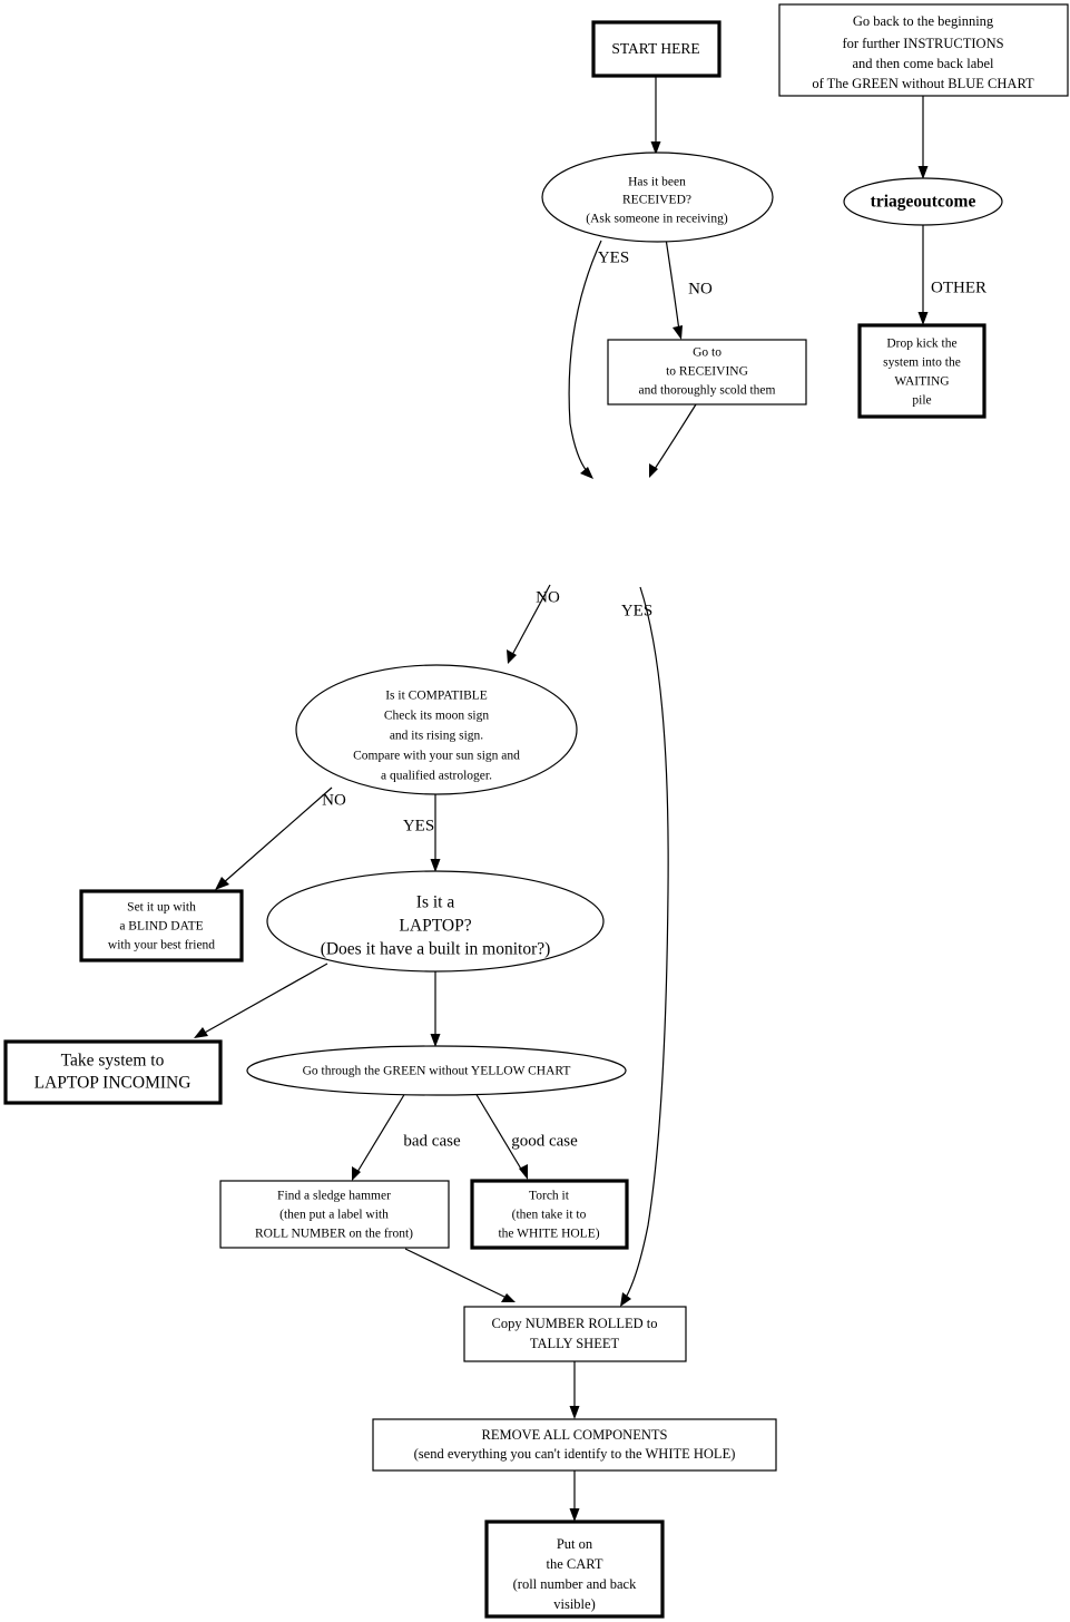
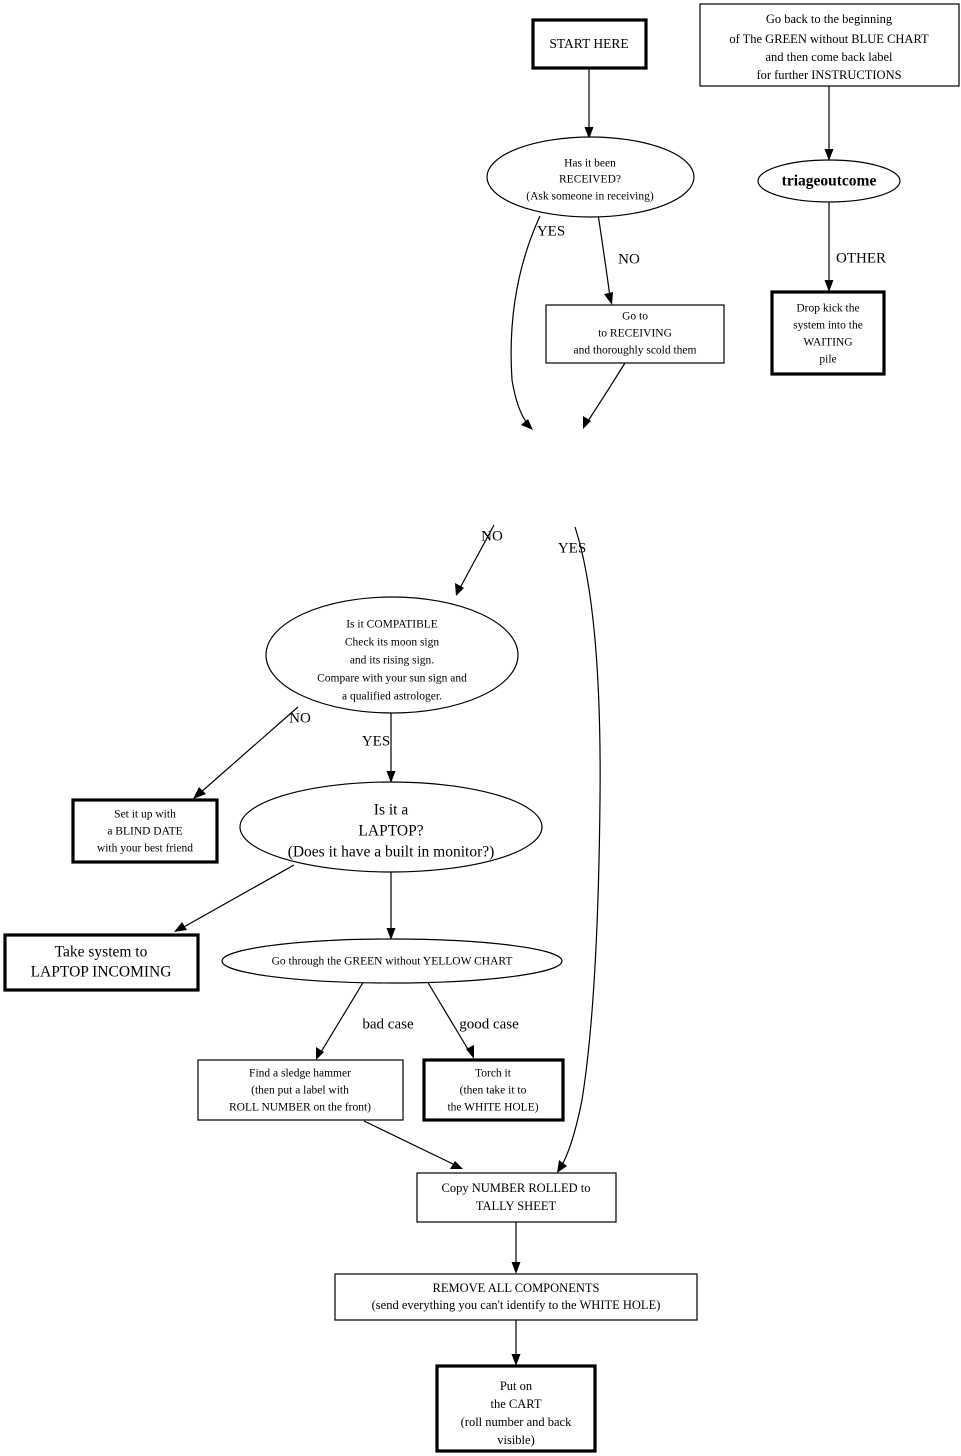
  YES
  NO
  NO
  YES
  NO
  YES
  bad case
  good case
  OTHER
  START HERE
  Has it been
  RECEIVED?
  (Ask someone in receiving)
  Go to
  to RECEIVING
  and thoroughly scold them
  Is it COMPATIBLE
  Check its moon sign
  and its rising sign.
  Compare with your sun sign and
  a qualified astrologer.
  Set it up with
  a BLIND DATE
  with your best friend
  Is it a
  LAPTOP?
  (Does it have a built in monitor?)
  Take system to
  LAPTOP INCOMING
  Go through the GREEN without YELLOW CHART
  Find a sledge hammer
  (then put a label with
  ROLL NUMBER on the front)
  Torch it
  (then take it to
  the WHITE HOLE)
  Copy NUMBER ROLLED to
  TALLY SHEET
  REMOVE ALL COMPONENTS
  (send everything you can't identify to the WHITE HOLE)
  Put on
  the CART
  (roll number and back
  visible)
  Go back to the beginning
- for further INSTRUCTIONS
+ of The GREEN without BLUE CHART
  and then come back label
- of The GREEN without BLUE CHART
+ for further INSTRUCTIONS
  triageoutcome
  Drop kick the
  system into the
  WAITING
  pile
